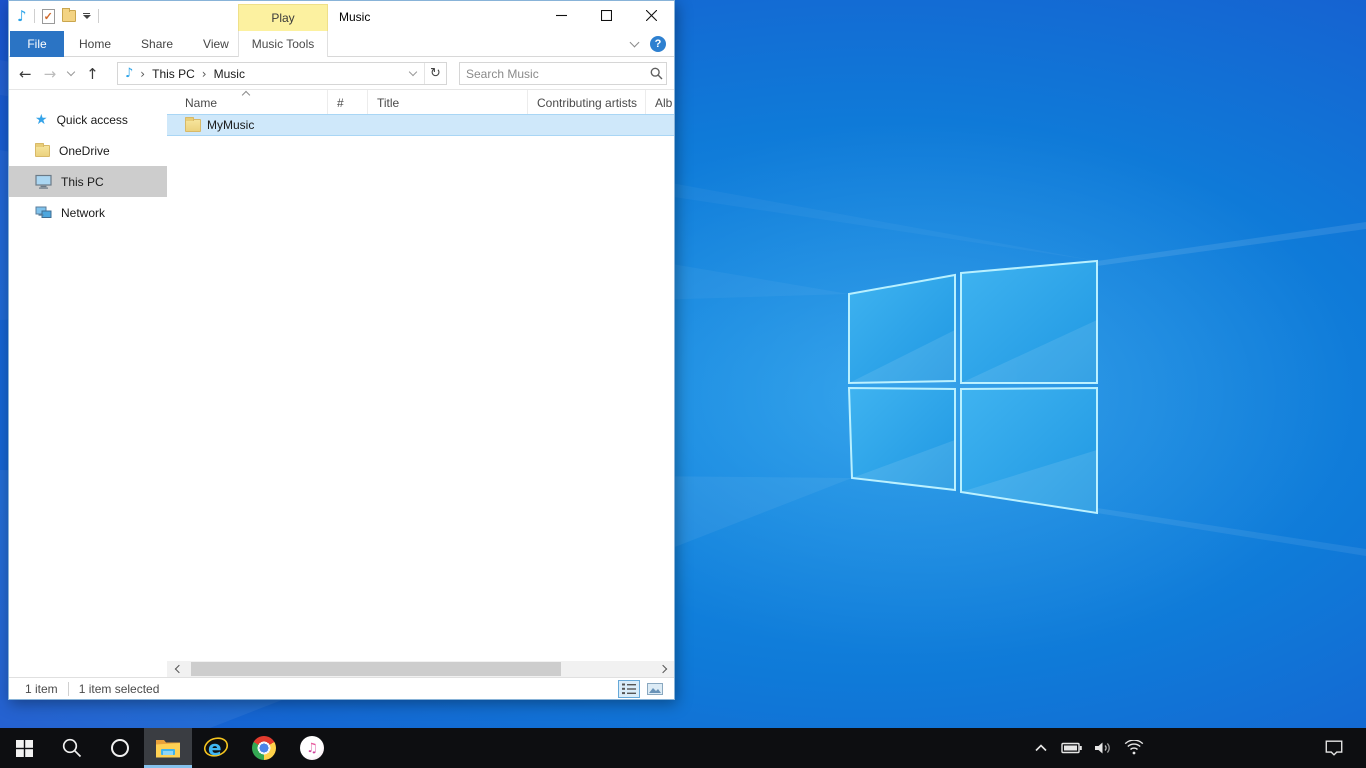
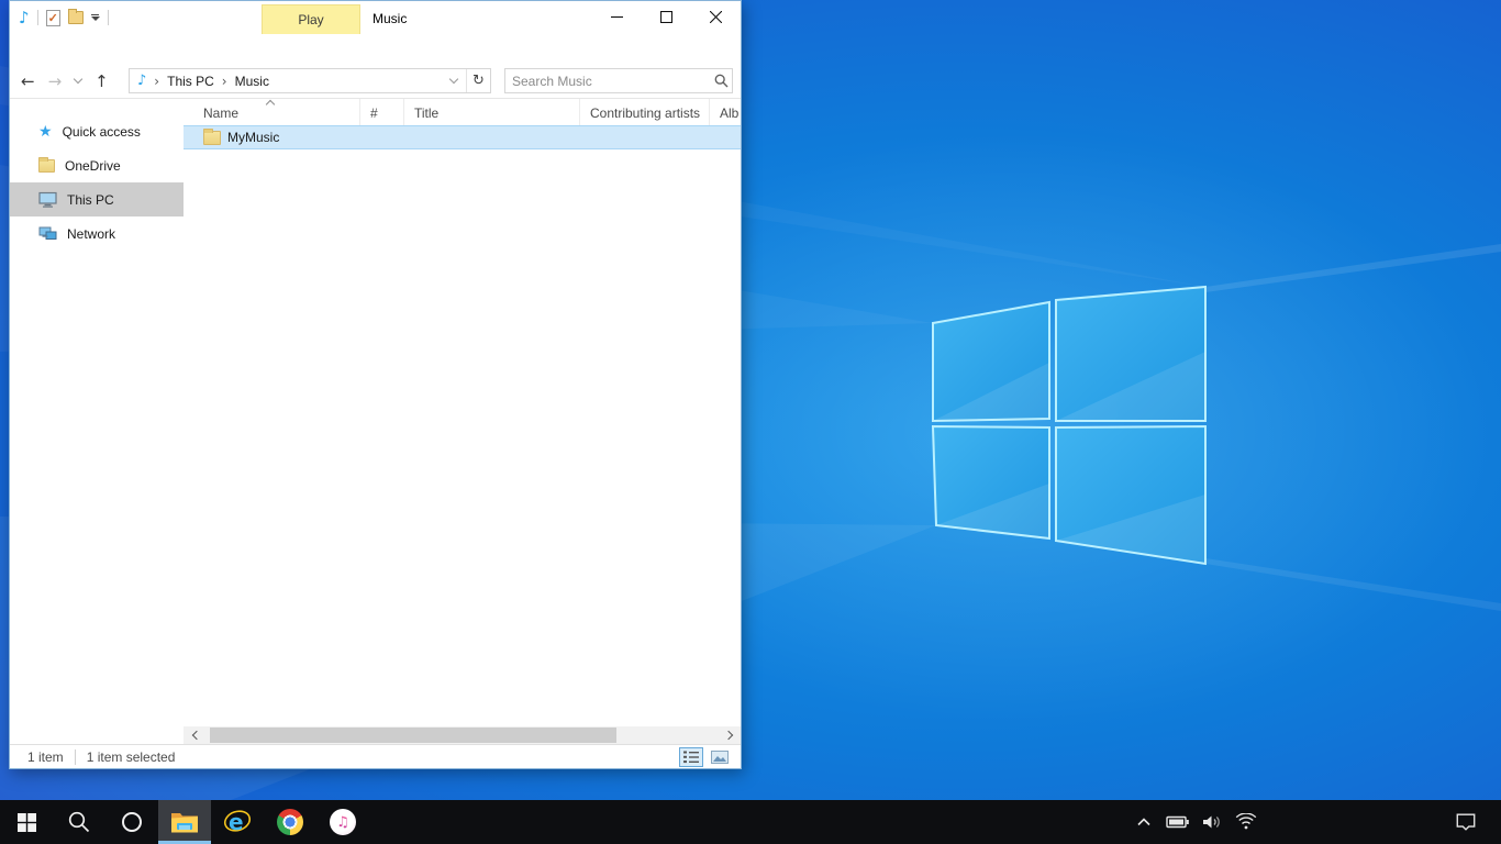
  ♪
  Play
  Music
- File
- Home
- Share
- View
- Music Tools
- ?
  ←
  →
  ↑
  ♪
  ›
  This PC
  ›
  Music
  ↻
  Search Music
  ★
  Quick access
  OneDrive
  This PC
  Network
  Name
  #
  Title
  Contributing artists
  Alb
  MyMusic
  1 item
  1 item selected
  e
  ♫
